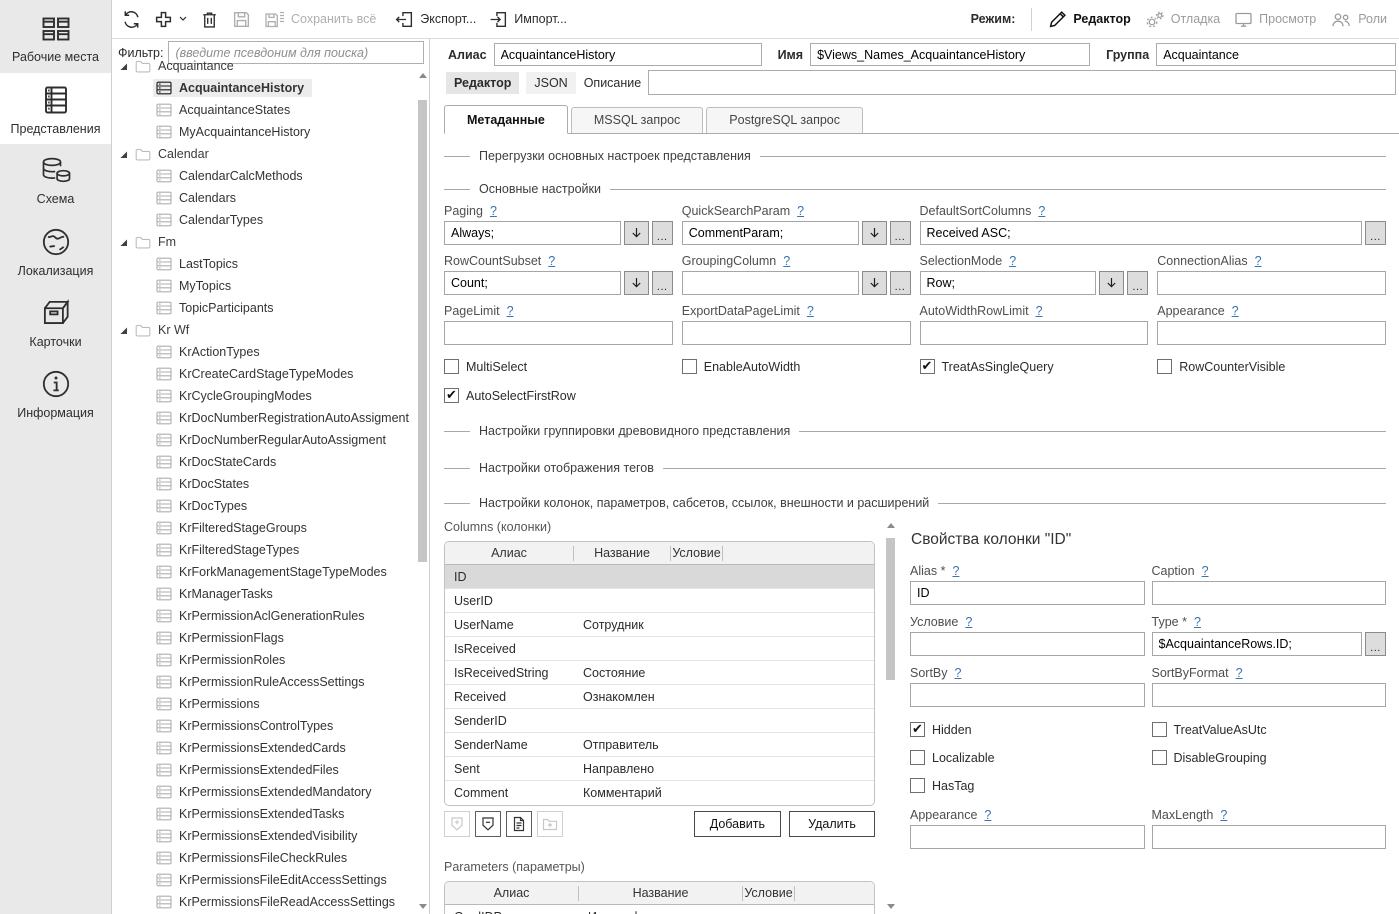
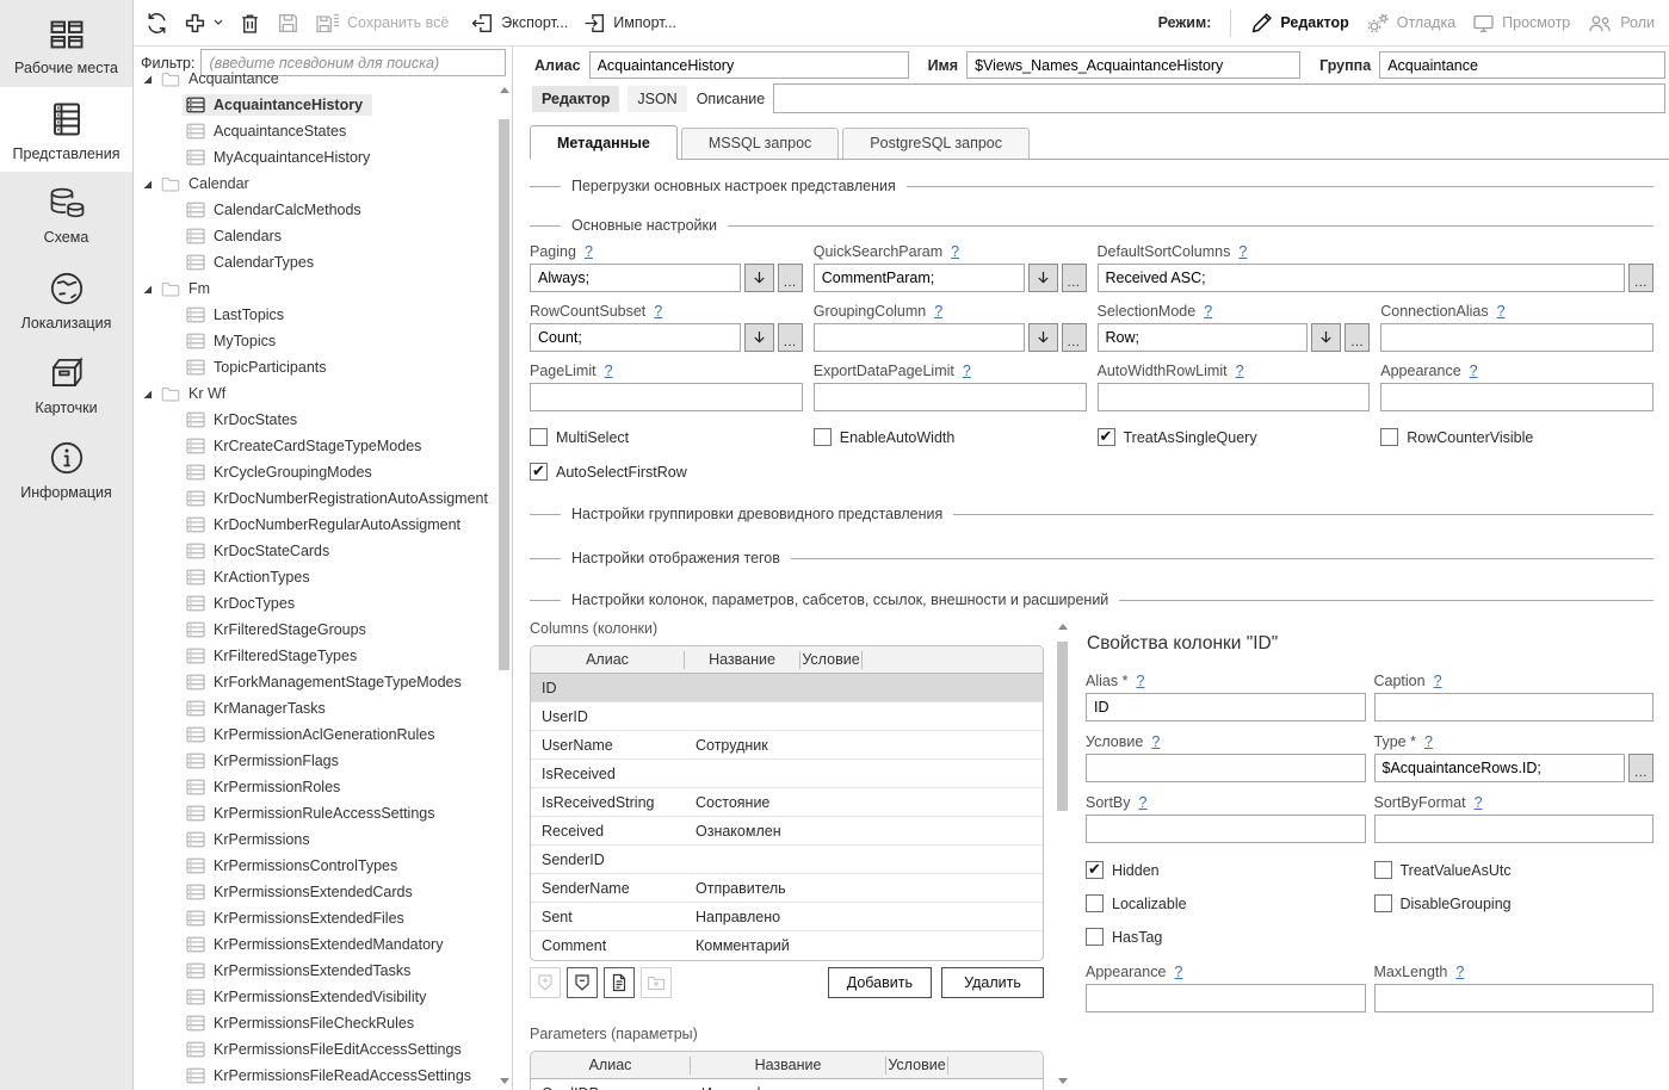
  Рабочие места
  Представления
  Схема
  Локализация
  Карточки
  Информация
  Сохранить всё
  Экспорт...
  Импорт...
  Режим:
  Редактор
  Отладка
  Просмотр
  Роли
  Фильтр:
  (введите псевдоним для поиска)
  Acquaintance
  AcquaintanceHistory
  AcquaintanceStates
  MyAcquaintanceHistory
  Calendar
  CalendarCalcMethods
  Calendars
  CalendarTypes
  Fm
  LastTopics
  MyTopics
  TopicParticipants
  Kr Wf
- KrActionTypes
+ KrDocStates
  KrCreateCardStageTypeModes
  KrCycleGroupingModes
  KrDocNumberRegistrationAutoAssigment
  KrDocNumberRegularAutoAssigment
  KrDocStateCards
- KrDocStates
+ KrActionTypes
  KrDocTypes
  KrFilteredStageGroups
  KrFilteredStageTypes
  KrForkManagementStageTypeModes
  KrManagerTasks
  KrPermissionAclGenerationRules
  KrPermissionFlags
  KrPermissionRoles
  KrPermissionRuleAccessSettings
  KrPermissions
  KrPermissionsControlTypes
  KrPermissionsExtendedCards
  KrPermissionsExtendedFiles
  KrPermissionsExtendedMandatory
  KrPermissionsExtendedTasks
  KrPermissionsExtendedVisibility
  KrPermissionsFileCheckRules
  KrPermissionsFileEditAccessSettings
  KrPermissionsFileReadAccessSettings
  Алиас
  AcquaintanceHistory
  Имя
  $Views_Names_AcquaintanceHistory
  Группа
  Acquaintance
  Редактор
  JSON
  Описание
  Метаданные
  MSSQL запрос
  PostgreSQL запрос
  Перегрузки основных настроек представления
  Основные настройки
  Paging
  ?
  Always;
  ...
  QuickSearchParam
  ?
  CommentParam;
  ...
  DefaultSortColumns
  ?
  Received ASC;
  ...
  RowCountSubset
  ?
  Count;
  ...
  GroupingColumn
  ?
  ...
  SelectionMode
  ?
  Row;
  ...
  ConnectionAlias
  ?
  PageLimit
  ?
  ExportDataPageLimit
  ?
  AutoWidthRowLimit
  ?
  Appearance
  ?
  MultiSelect
  EnableAutoWidth
  TreatAsSingleQuery
  RowCounterVisible
  AutoSelectFirstRow
  Настройки группировки древовидного представления
  Настройки отображения тегов
  Настройки колонок, параметров, сабсетов, ссылок, внешности и расширений
  Columns (колонки)
  Алиас
  Название
  Условие
  ID
  UserID
  UserName
  Сотрудник
  IsReceived
  IsReceivedString
  Состояние
  Received
  Ознакомлен
  SenderID
  SenderName
  Отправитель
  Sent
  Направлено
  Comment
  Комментарий
  Добавить
  Удалить
  Parameters (параметры)
  Алиас
  Название
  Условие
  Свойства колонки "ID"
  Alias *
  ?
  ID
  Caption
  ?
  Условие
  ?
  Type *
  ?
  $AcquaintanceRows.ID;
  ...
  SortBy
  ?
  SortByFormat
  ?
  Hidden
  TreatValueAsUtc
  Localizable
  DisableGrouping
  HasTag
  Appearance
  ?
  MaxLength
  ?
